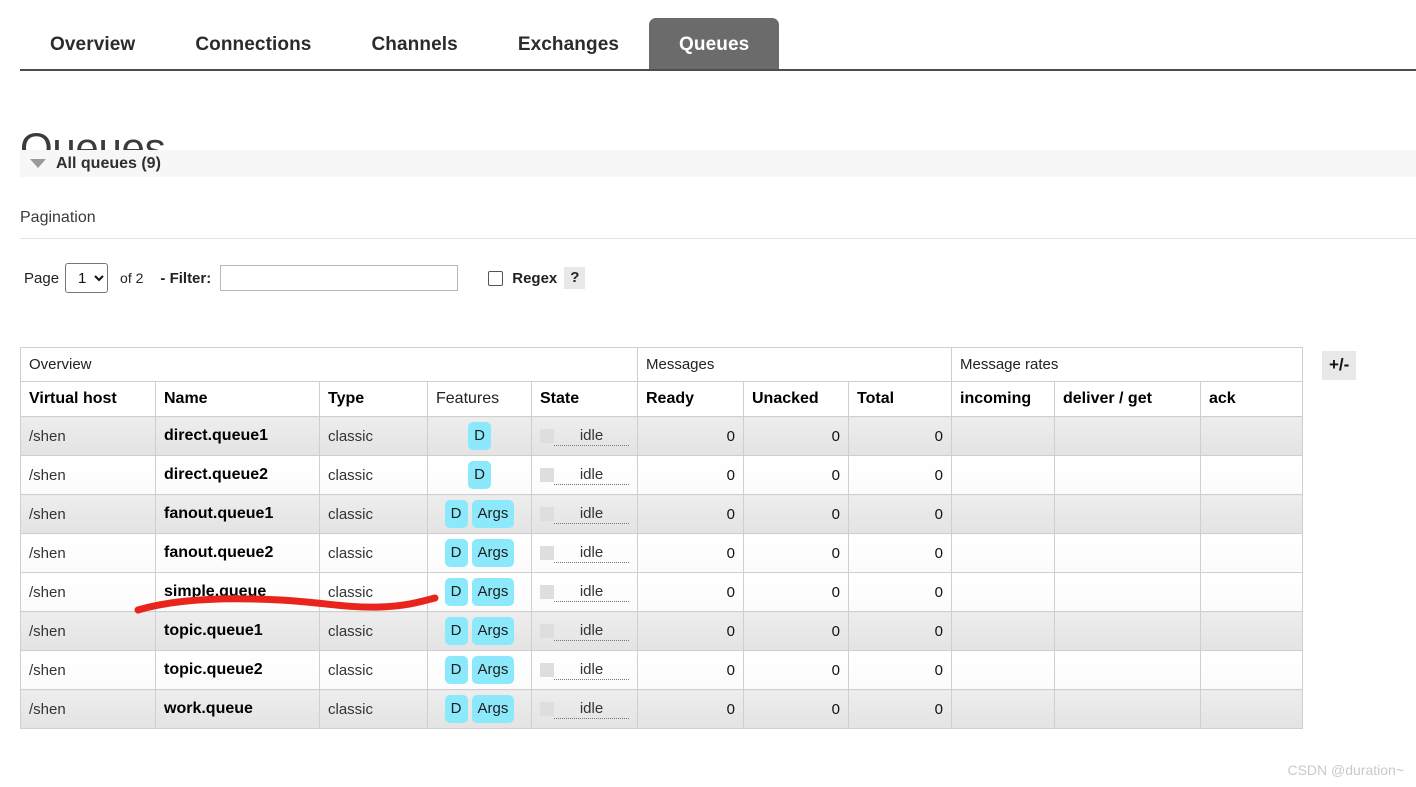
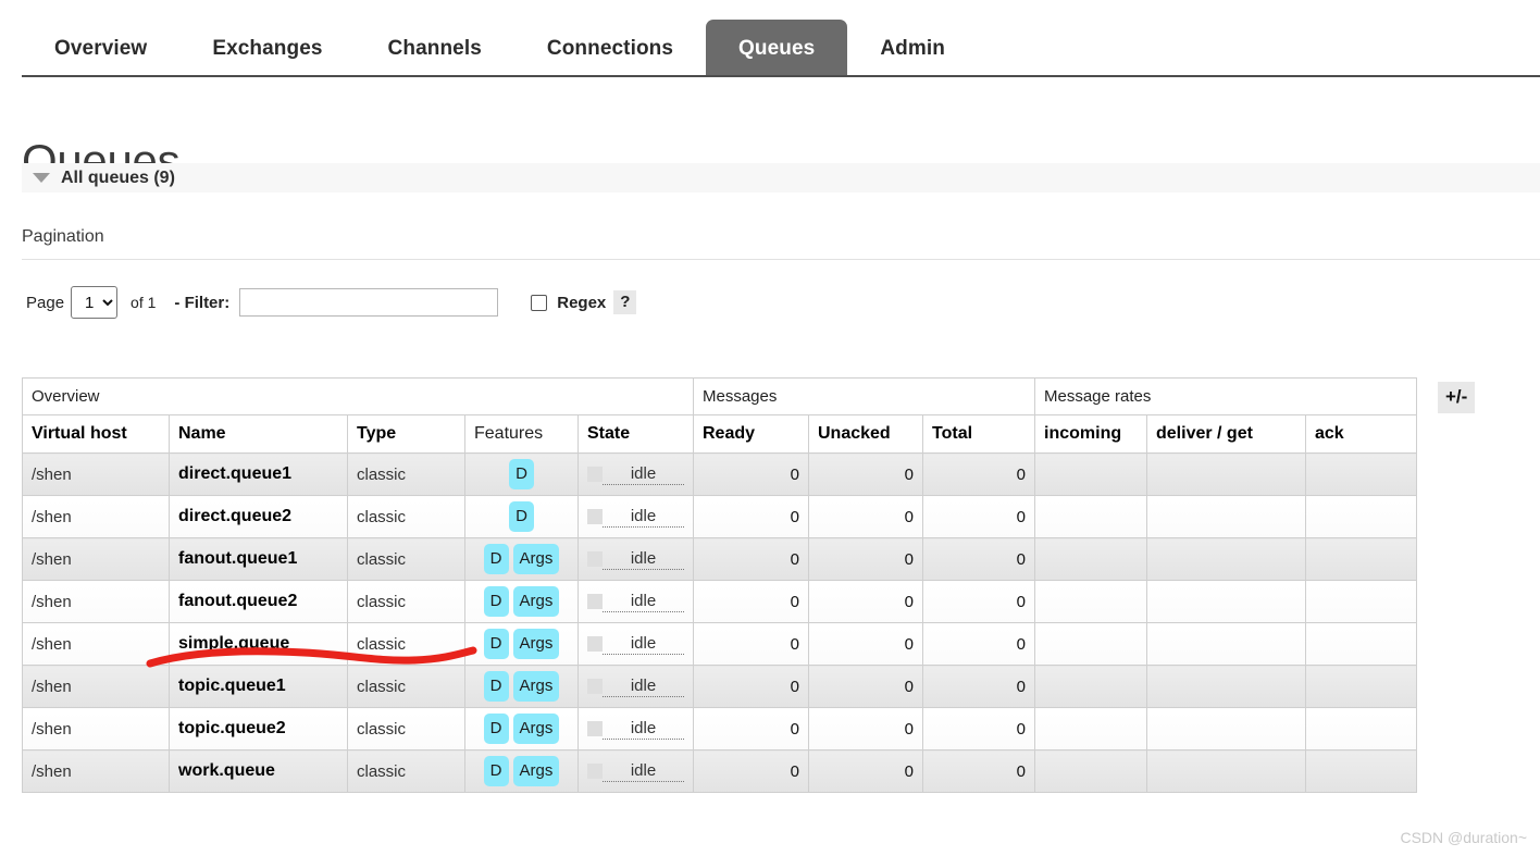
  Overview
- Connections
+ Exchanges
  Channels
- Exchanges
+ Connections
  Queues
+ Admin
  Queues
  All queues (9)
  Pagination
  Page
  1
- of 2
+ of 1
  - Filter:
  Regex
  ?
  Overview	Messages	Message rates
  Virtual host	Name	Type	Features	State	Ready	Unacked	Total	incoming	deliver / get	ack
  /shen	direct.queue1	classic	D	idle	0	0	0
  /shen	direct.queue2	classic	D	idle	0	0	0
  /shen	fanout.queue1	classic	D Args	idle	0	0	0
  /shen	fanout.queue2	classic	D Args	idle	0	0	0
  /shen	simple.queue	classic	D Args	idle	0	0	0
  /shen	topic.queue1	classic	D Args	idle	0	0	0
  /shen	topic.queue2	classic	D Args	idle	0	0	0
  /shen	work.queue	classic	D Args	idle	0	0	0
  +/-
  CSDN @duration~
